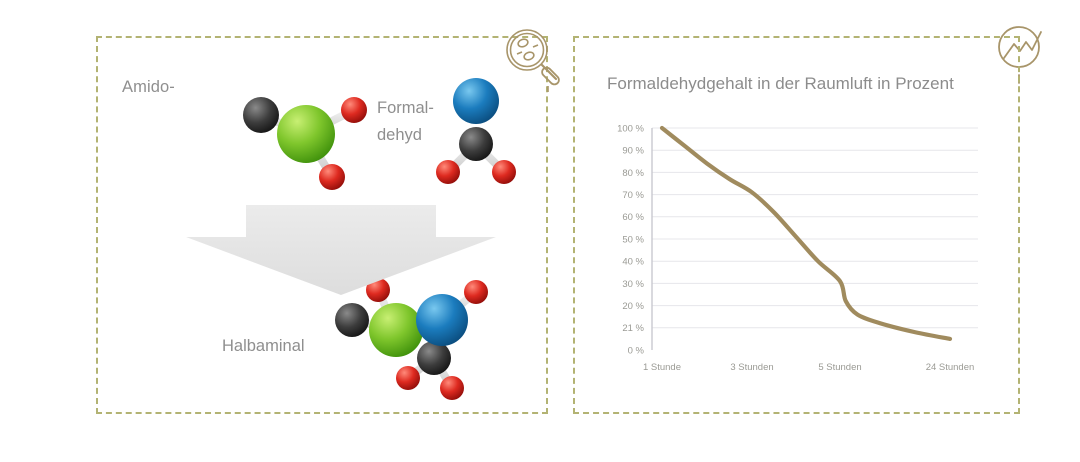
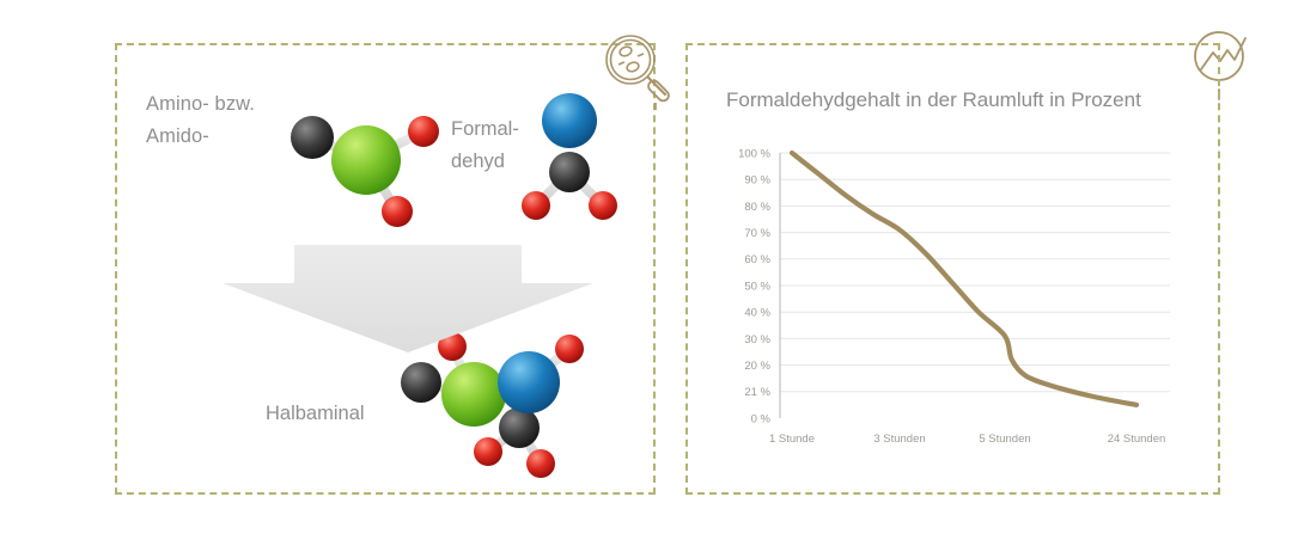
+ Amino- bzw.
  Amido-
  Formal-
  dehyd
  Halbaminal
  Formaldehydgehalt in der Raumluft in Prozent
  100 %
  90 %
  80 %
  70 %
  60 %
  50 %
  40 %
  30 %
  20 %
  21 %
  0 %
  1 Stunde
  3 Stunden
  5 Stunden
  24 Stunden
